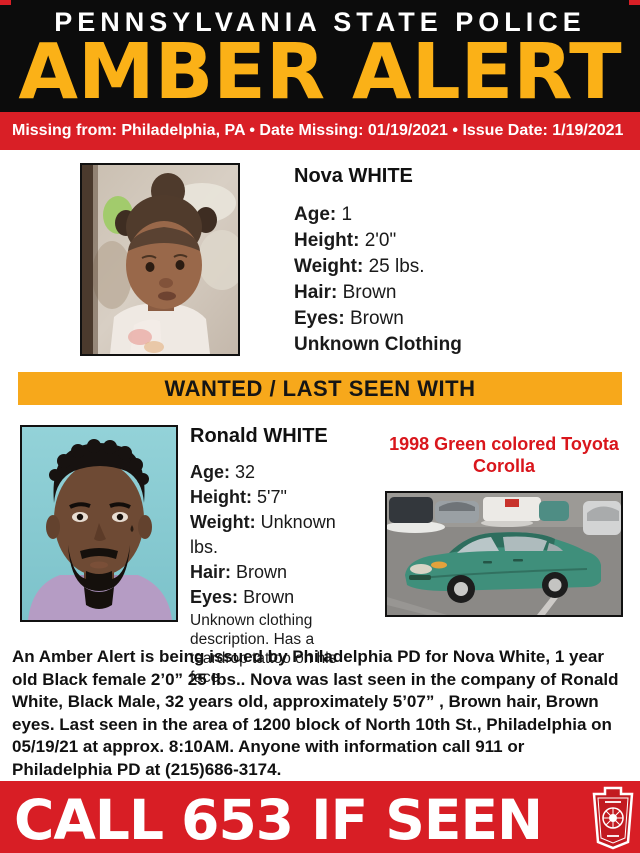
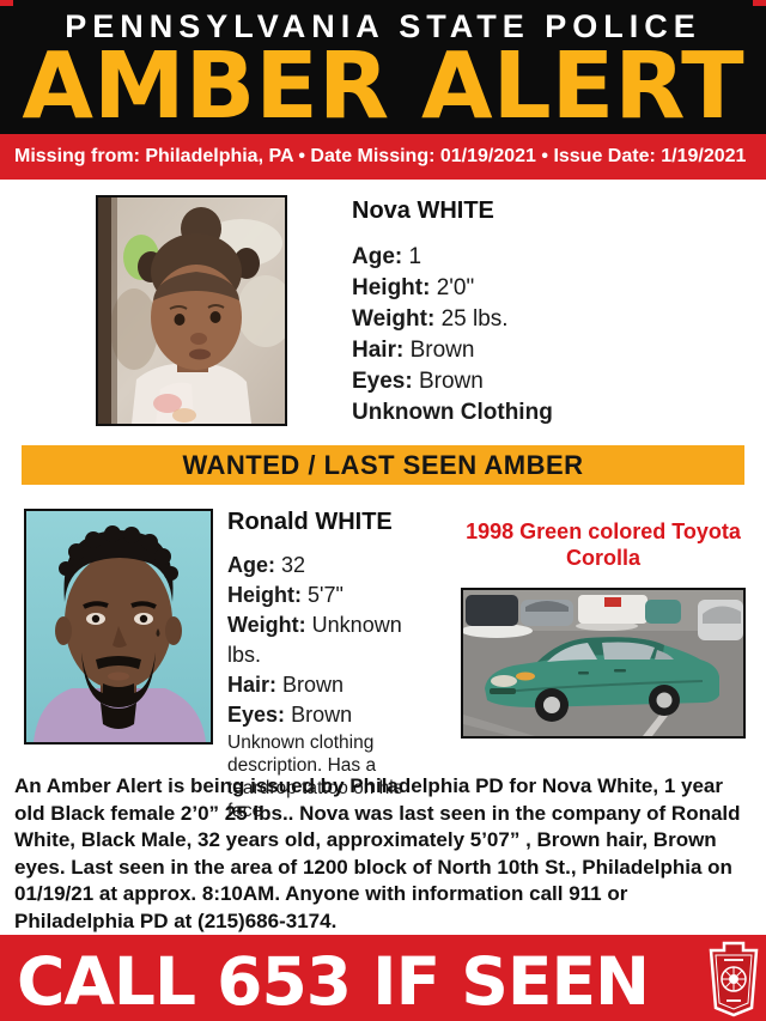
  PENNSYLVANIA STATE POLICE
  AMBER ALERT
  Missing from: Philadelphia, PA • Date Missing: 01/19/2021 • Issue Date: 1/19/2021
  Nova WHITE
  Age: 1
  Height: 2'0"
  Weight: 25 lbs.
  Hair: Brown
  Eyes: Brown
  Unknown Clothing
- WANTED / LAST SEEN WITH
+ WANTED / LAST SEEN AMBER
  Ronald WHITE
  Age: 32
  Height: 5'7"
  Weight: Unknown lbs.
  Hair: Brown
  Eyes: Brown
  Unknown clothing description. Has a teardrop tattoo on his face
  1998 Green colored Toyota Corolla
- An Amber Alert is being issued by Philadelphia PD for Nova White, 1 year old Black female 2’0” 25 lbs.. Nova was last seen in the company of Ronald White, Black Male, 32 years old, approximately 5’07” , Brown hair, Brown eyes. Last seen in the area of 1200 block of North 10th St., Philadelphia on 05/19/21 at approx. 8:10AM. Anyone with information call 911 or Philadelphia PD at (215)686-3174.
+ An Amber Alert is being issued by Philadelphia PD for Nova White, 1 year old Black female 2’0” 25 lbs.. Nova was last seen in the company of Ronald White, Black Male, 32 years old, approximately 5’07” , Brown hair, Brown eyes. Last seen in the area of 1200 block of North 10th St., Philadelphia on 01/19/21 at approx. 8:10AM. Anyone with information call 911 or Philadelphia PD at (215)686-3174.
  CALL 653 IF SEEN
